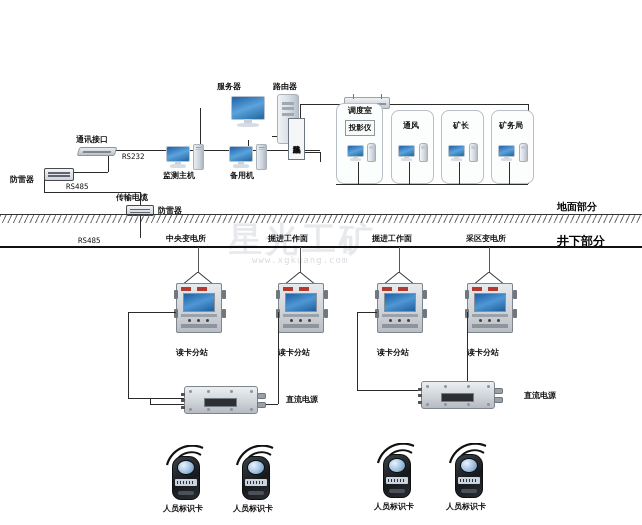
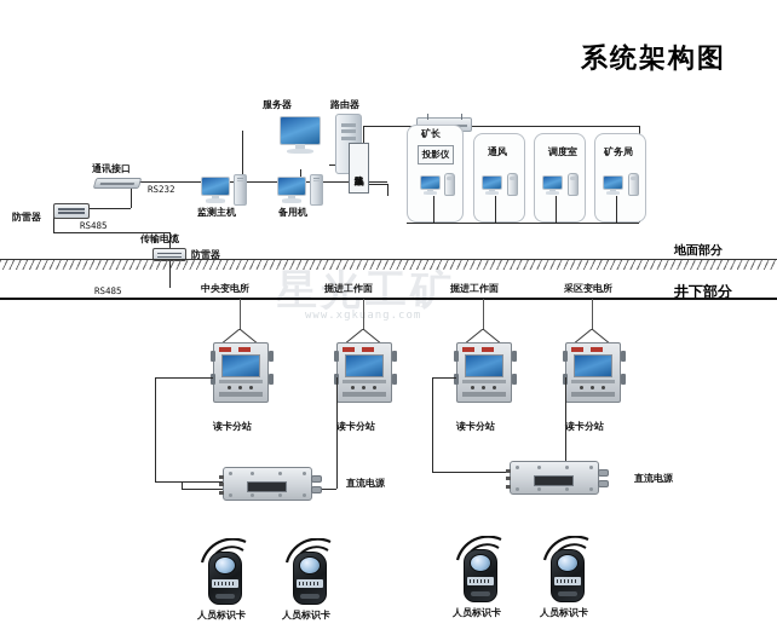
+ 系统架构图
  星光工矿
  www.xgkang.com
  服务器
  路由器
  监测主机
  备用机
  通讯接口
  RS232
  防雷器
  RS485
  传输电缆
  防雷器
- 调度室
+ 矿长
  投影仪
  通风
- 矿长
+ 调度室
  矿务局
  地面部分
  井下部分
  RS485
  中央变电所
  掘进工作面
  掘进工作面
  采区变电所
  读卡分站
  读卡分站
  读卡分站
  读卡分站
  直流电源
  直流电源
  人员标识卡
  人员标识卡
  人员标识卡
  人员标识卡
